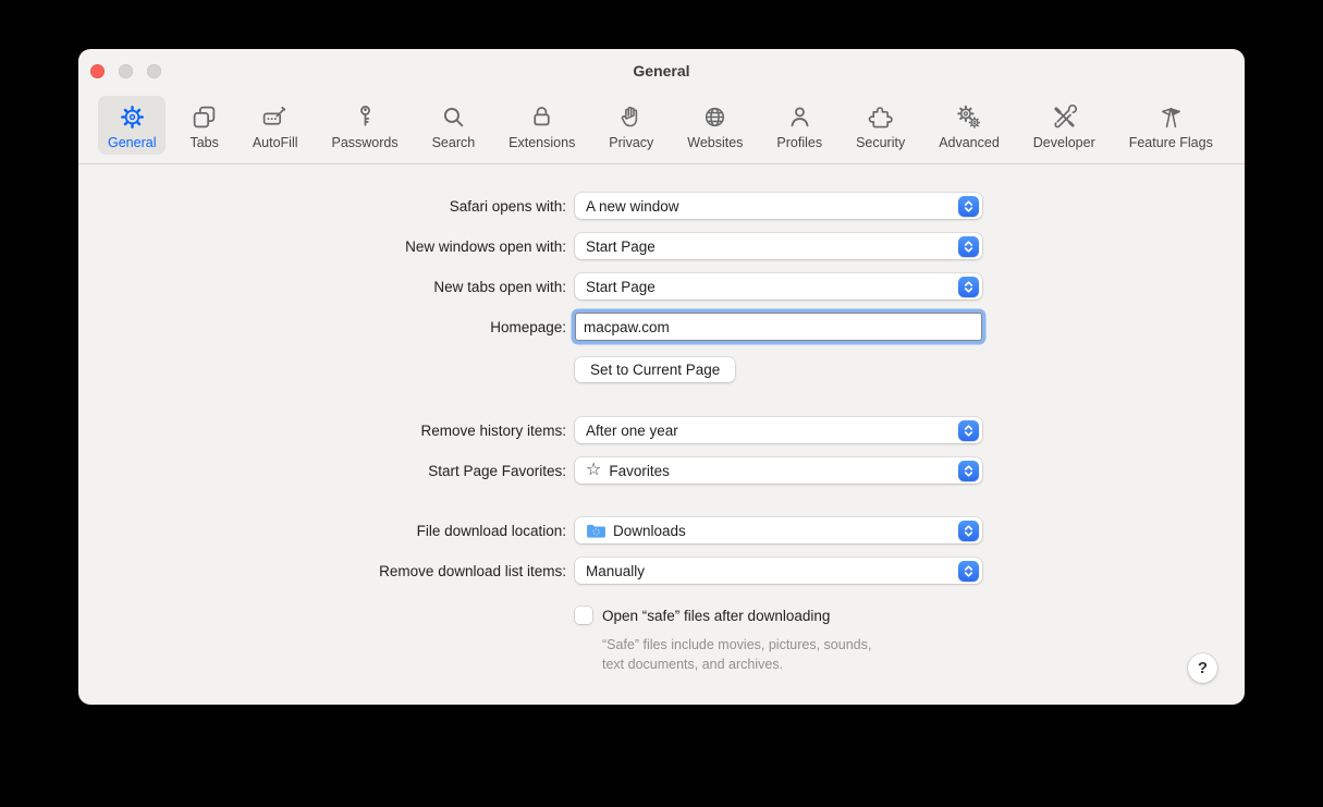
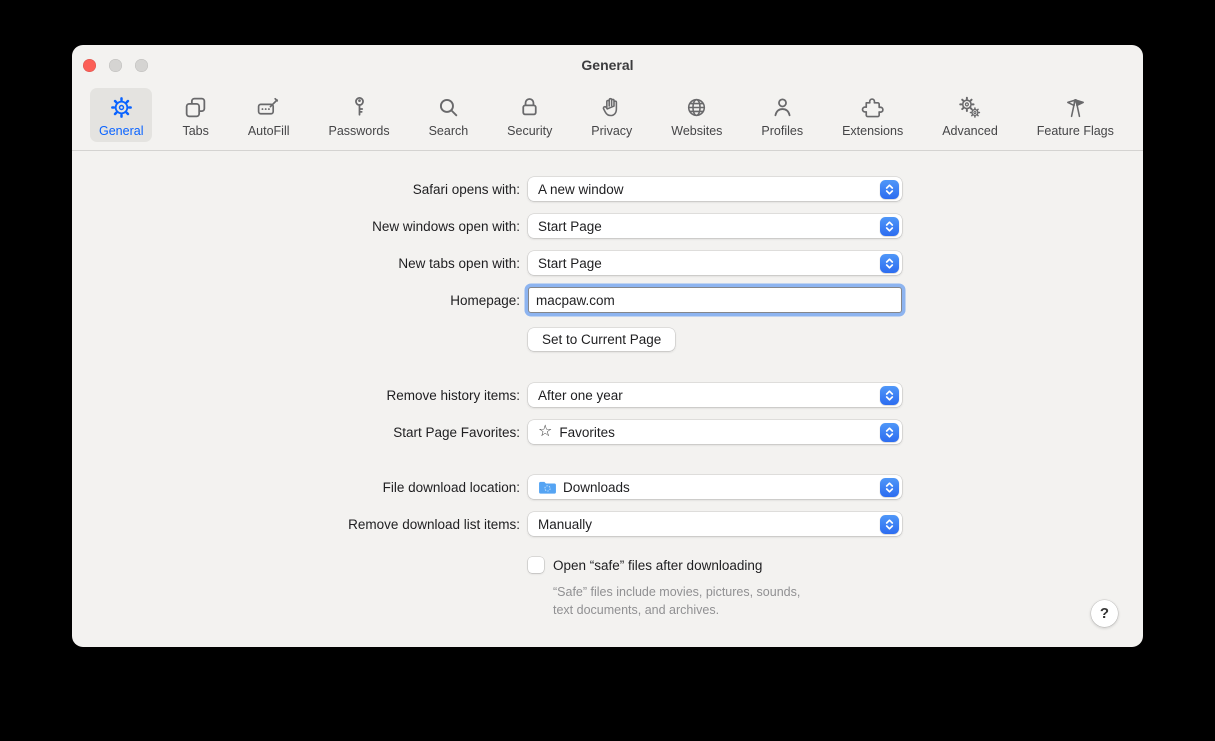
  General
  General
  Tabs
  AutoFill
  Passwords
  Search
- Extensions
+ Security
  Privacy
  Websites
  Profiles
- Security
+ Extensions
  Advanced
- Developer
  Feature Flags
  Safari opens with:
  A new window
  New windows open with:
  Start Page
  New tabs open with:
  Start Page
  Homepage:
  macpaw.com
  Set to Current Page
  Remove history items:
  After one year
  Start Page Favorites:
  ☆
  Favorites
  File download location:
  Downloads
  Remove download list items:
  Manually
  Open “safe” files after downloading
  “Safe” files include movies, pictures, sounds,
  text documents, and archives.
  ?
